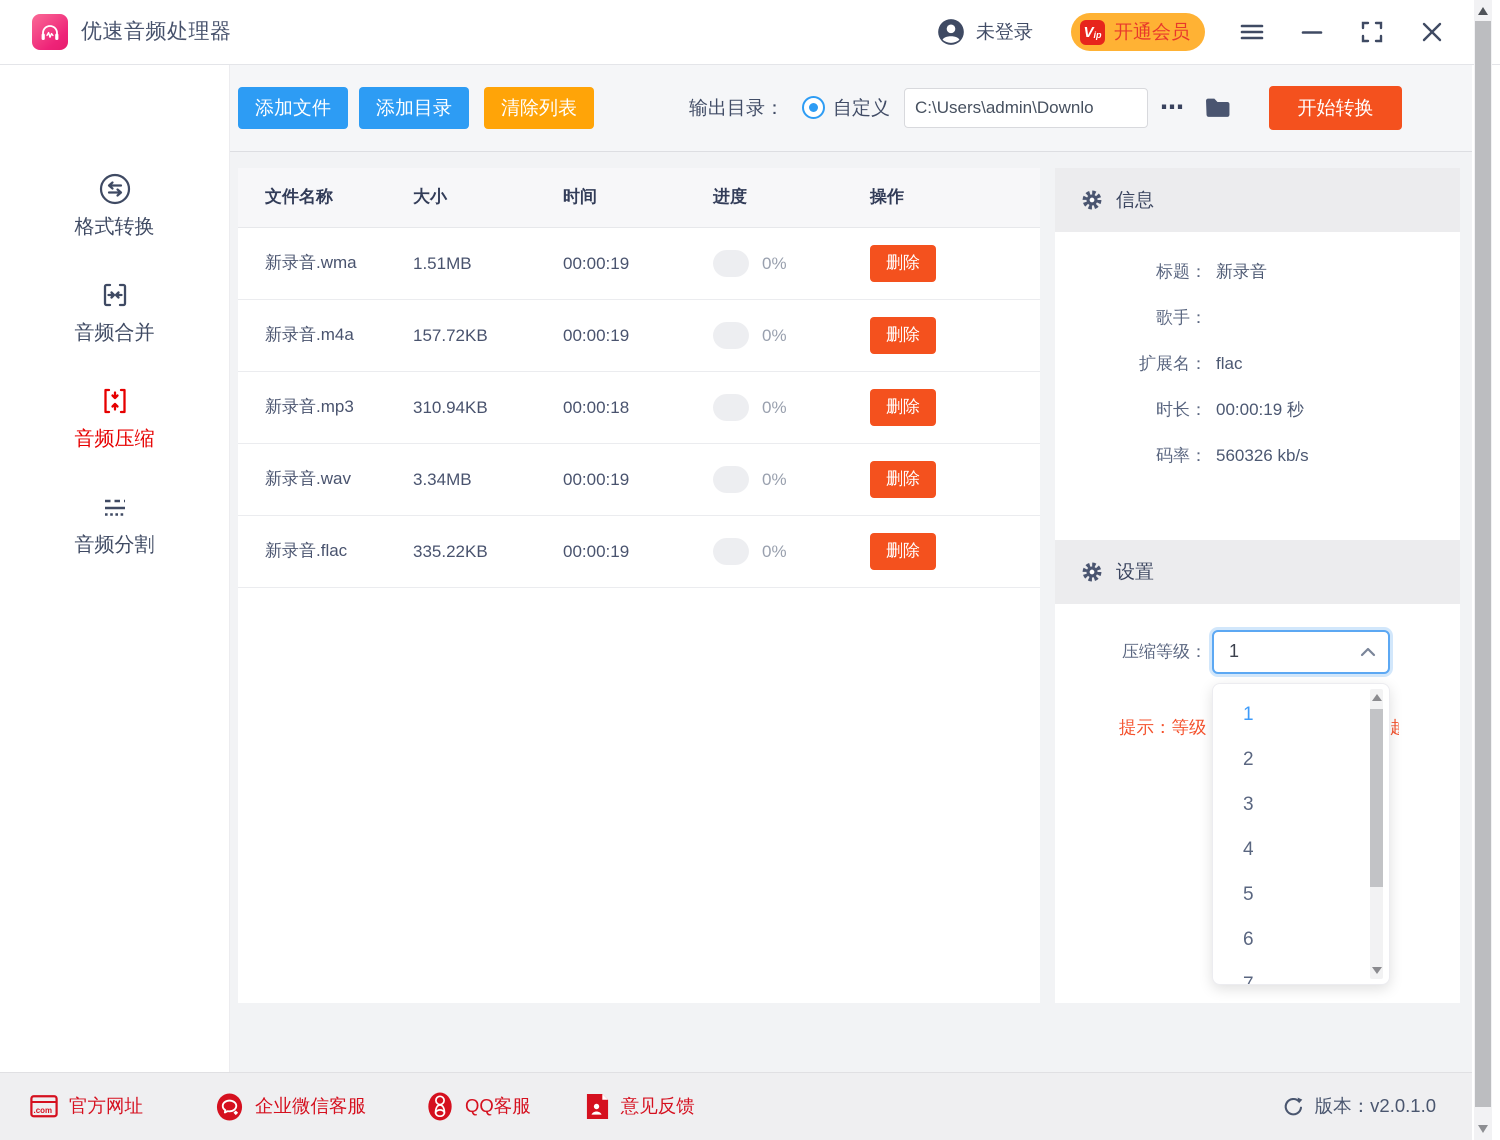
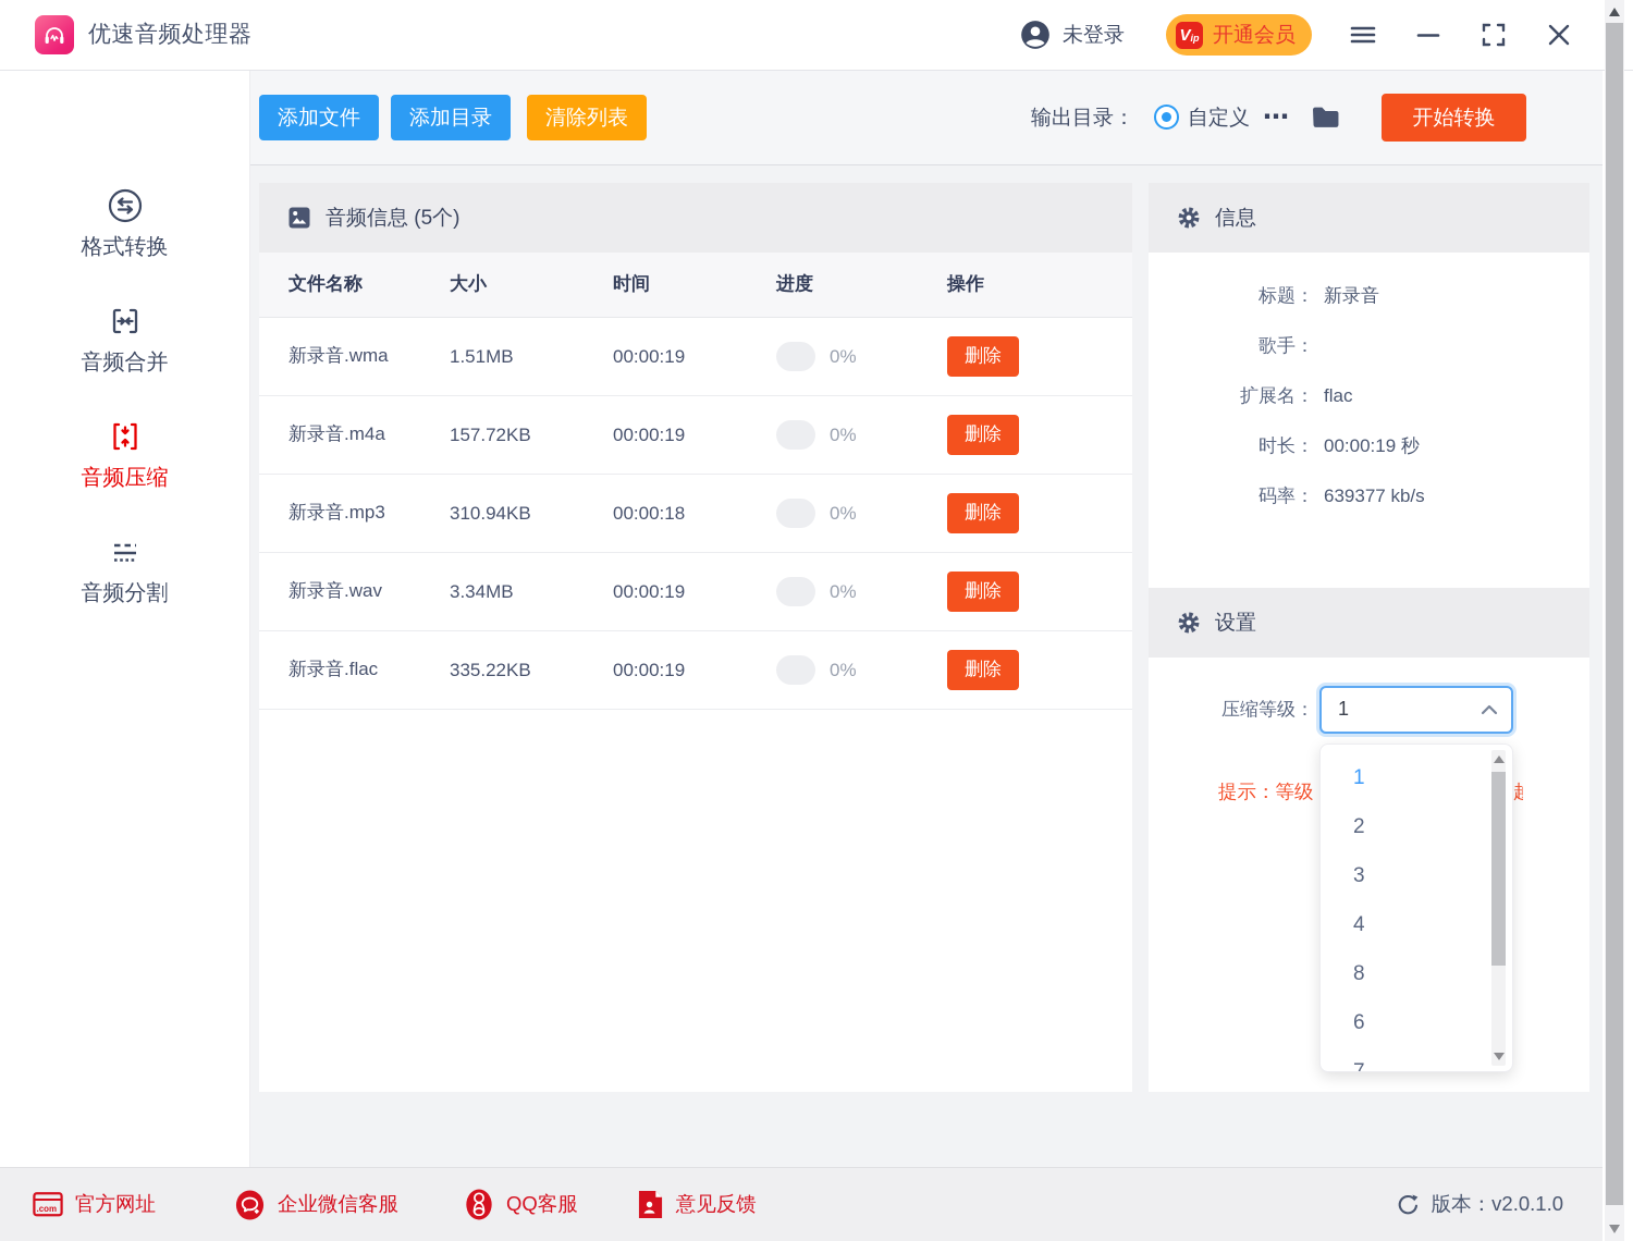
  优速音频处理器
  未登录
  V
  ip
  开通会员
  格式转换
  音频合并
  音频压缩
  音频分割
  添加文件
  添加目录
  清除列表
  输出目录：
  自定义
- C:\Users\admin\Downlo
  ⋯
  开始转换
+ 音频信息 (5个)
  文件名称
  大小
  时间
  进度
  操作
  新录音.wma
  1.51MB
  00:00:19
  0%
  删除
  新录音.m4a
  157.72KB
  00:00:19
  0%
  删除
  新录音.mp3
  310.94KB
  00:00:18
  0%
  删除
  新录音.wav
  3.34MB
  00:00:19
  0%
  删除
  新录音.flac
  335.22KB
  00:00:19
  0%
  删除
  信息
  标题：
  新录音
  歌手：
  扩展名：
  flac
  时长：
  00:00:19 秒
  码率：
- 560326 kb/s
+ 639377 kb/s
  设置
  压缩等级：
  1
  提示：等级
  越
  1
  2
  3
  4
- 5
+ 8
  6
  .com
  官方网址
  企业微信客服
  QQ客服
  意见反馈
  版本：v2.0.1.0
